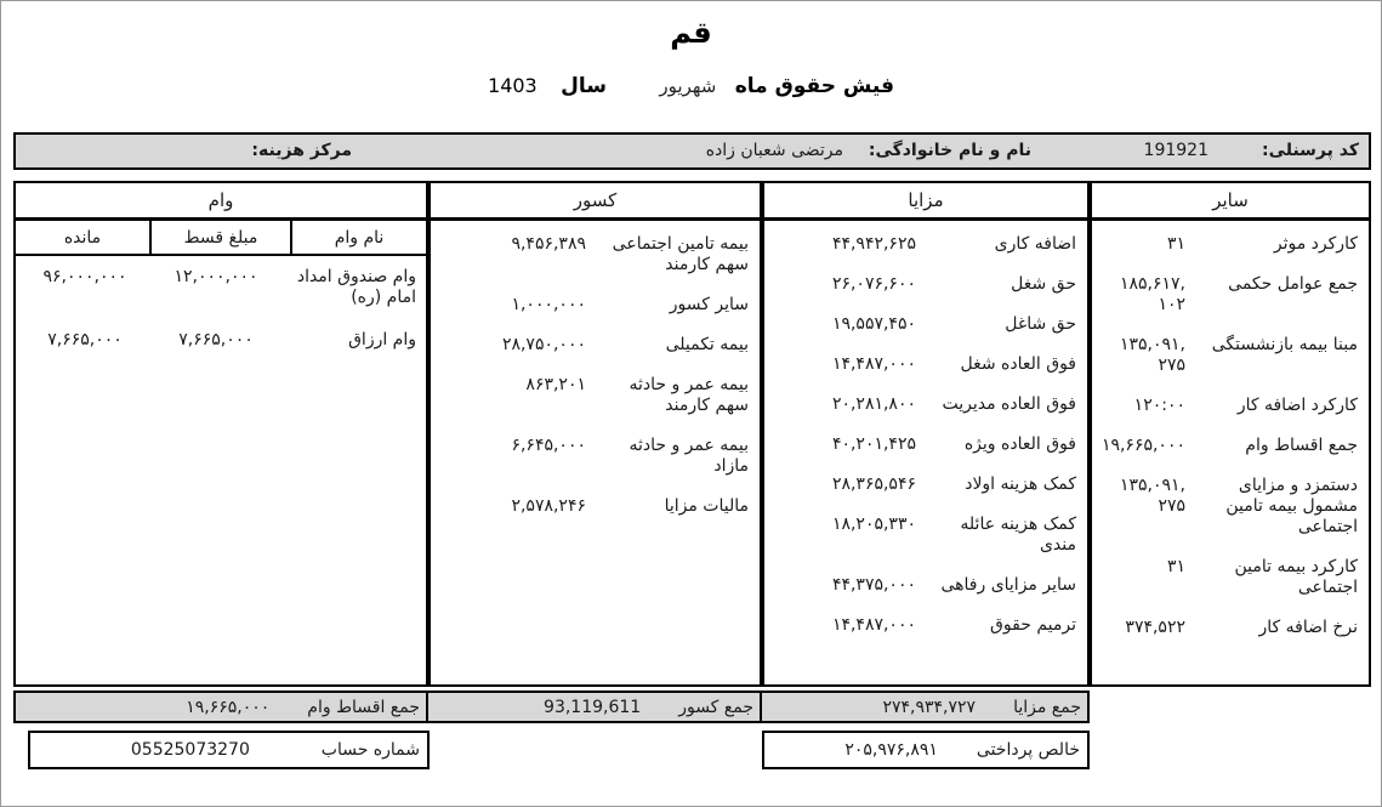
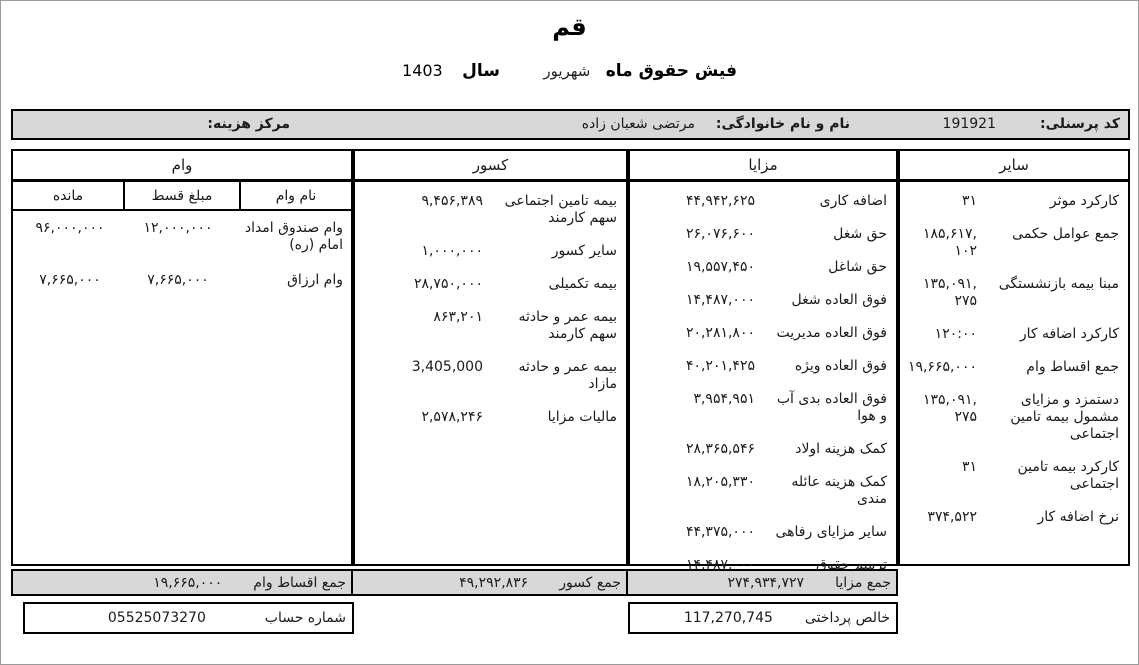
  قم
  فیش حقوق ماه شهریور سال 1403
  کد پرسنلی:
  191921
  نام و نام خانوادگی:
  مرتضی شعبان زاده
  مرکز هزینه:
  وام
  نام وام
  مبلغ قسط
  مانده
  وام صندوق امداد امام (ره)
  ۱۲,۰۰۰,۰۰۰
  ۹۶,۰۰۰,۰۰۰
  وام ارزاق
  ۷,۶۶۵,۰۰۰
  ۷,۶۶۵,۰۰۰
  کسور
  بیمه تامین اجتماعی سهم کارمند
  ۹,۴۵۶,۳۸۹
  سایر کسور
  ۱,۰۰۰,۰۰۰
  بیمه تکمیلی
  ۲۸,۷۵۰,۰۰۰
  بیمه عمر و حادثه سهم کارمند
  ۸۶۳,۲۰۱
  بیمه عمر و حادثه مازاد
- ۶,۶۴۵,۰۰۰
+ 3,405,000
  مالیات مزایا
  ۲,۵۷۸,۲۴۶
  مزایا
  اضافه کاری
  ۴۴,۹۴۲,۶۲۵
  حق شغل
  ۲۶,۰۷۶,۶۰۰
  حق شاغل
  ۱۹,۵۵۷,۴۵۰
  فوق العاده شغل
  ۱۴,۴۸۷,۰۰۰
  فوق العاده مدیریت
  ۲۰,۲۸۱,۸۰۰
  فوق العاده ویژه
  ۴۰,۲۰۱,۴۲۵
+ فوق العاده بدی آب و هوا
+ ۳,۹۵۴,۹۵۱
  کمک هزینه اولاد
  ۲۸,۳۶۵,۵۴۶
  کمک هزینه عائله مندی
  ۱۸,۲۰۵,۳۳۰
  سایر مزایای رفاهی
  ۴۴,۳۷۵,۰۰۰
  ترمیم حقوق
  ۱۴,۴۸۷,۰۰۰
  سایر
  کارکرد موثر
  ۳۱
  جمع عوامل حکمی
  ۱۸۵,۶۱۷,
  ۱۰۲
  مبنا بیمه بازنشستگی
  ۱۳۵,۰۹۱,
  ۲۷۵
  کارکرد اضافه کار
  ۱۲۰:۰۰
  جمع اقساط وام
  ۱۹,۶۶۵,۰۰۰
  دستمزد و مزایای مشمول بیمه تامین اجتماعی
  ۱۳۵,۰۹۱,
  ۲۷۵
  کارکرد بیمه تامین اجتماعی
  ۳۱
  نرخ اضافه کار
  ۳۷۴,۵۲۲
  جمع مزایا
  ۲۷۴,۹۳۴,۷۲۷
  جمع کسور
- 93,119,611
+ ۴۹,۲۹۲,۸۳۶
  جمع اقساط وام
  ۱۹,۶۶۵,۰۰۰
  خالص پرداختی
- ۲۰۵,۹۷۶,۸۹۱
+ 117,270,745
  شماره حساب
  05525073270
